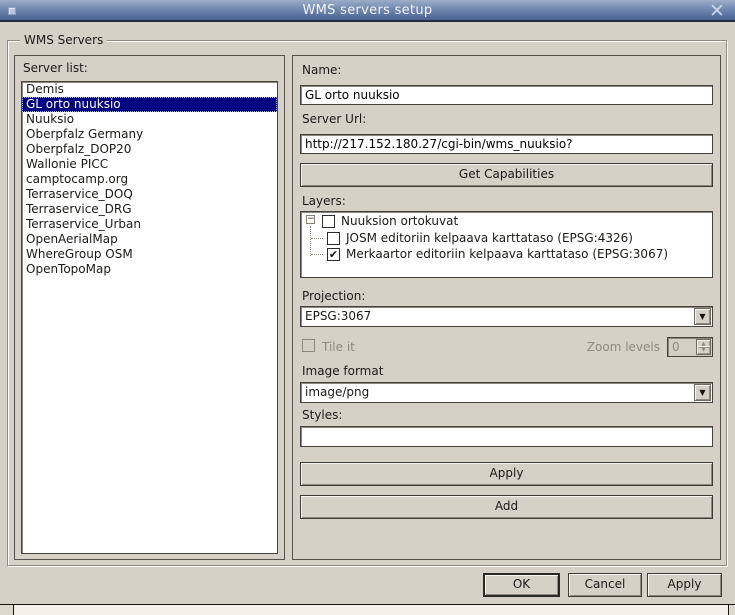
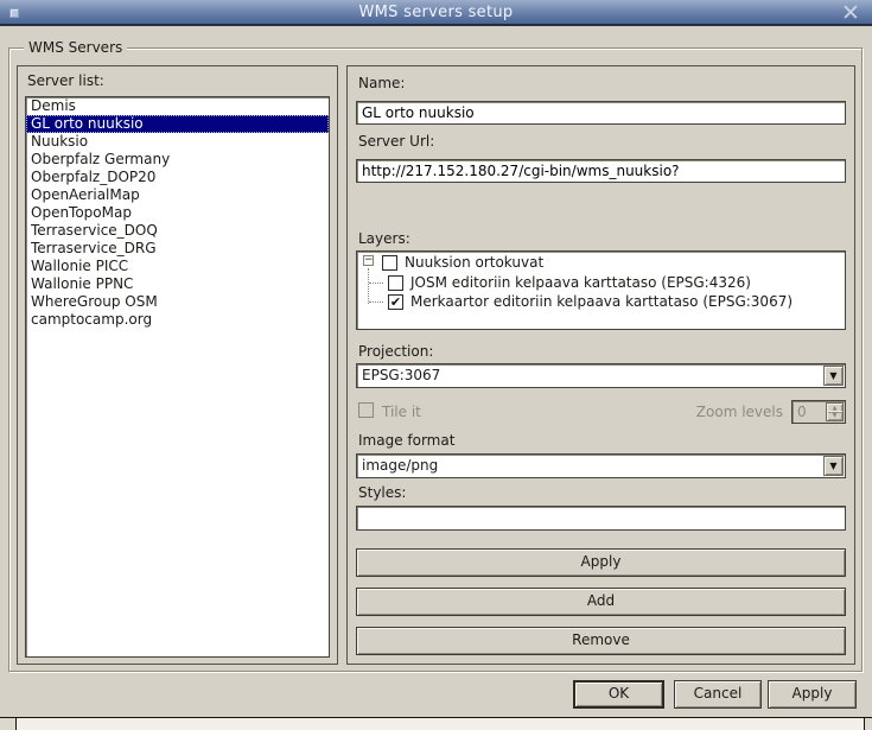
  WMS servers setup
  ✕
  WMS Servers
  Server list:
  Demis
  GL orto nuuksio
  Nuuksio
  Oberpfalz Germany
  Oberpfalz_DOP20
- Wallonie PICC
+ OpenAerialMap
- camptocamp.org
+ OpenTopoMap
  Terraservice_DOQ
  Terraservice_DRG
- Terraservice_Urban
- OpenAerialMap
+ Wallonie PICC
+ Wallonie PPNC
  WhereGroup OSM
- OpenTopoMap
+ camptocamp.org
  Name:
  GL orto nuuksio
  Server Url:
  http://217.152.180.27/cgi-bin/wms_nuuksio?
- Get Capabilities
  Layers:
  −
  Nuuksion ortokuvat
  JOSM editoriin kelpaava karttataso (EPSG:4326)
  ✔
  Merkaartor editoriin kelpaava karttataso (EPSG:3067)
  Projection:
  EPSG:3067
  ▼
  Tile it
  Zoom levels
  0
  Image format
  image/png
  ▼
  Styles:
  Apply
  Add
+ Remove
  OK
  Cancel
  Apply
